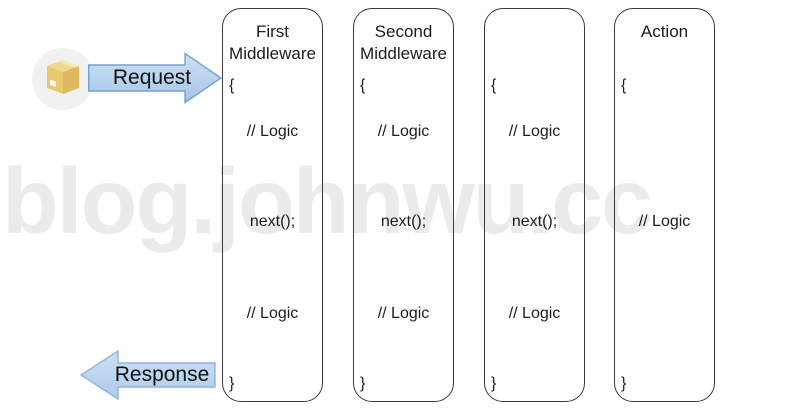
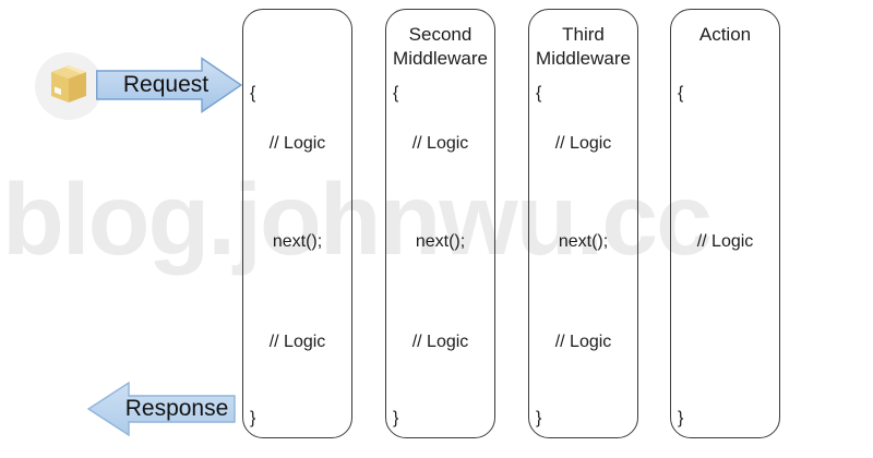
  blog.johnwu.cc
  Request
  Response
- First Middleware
  {
  // Logic
  next();
  // Logic
  }
  Second Middleware
  {
  // Logic
  next();
  // Logic
  }
+ Third Middleware
  {
  // Logic
  next();
  // Logic
  }
  Action
  {
  // Logic
  }
